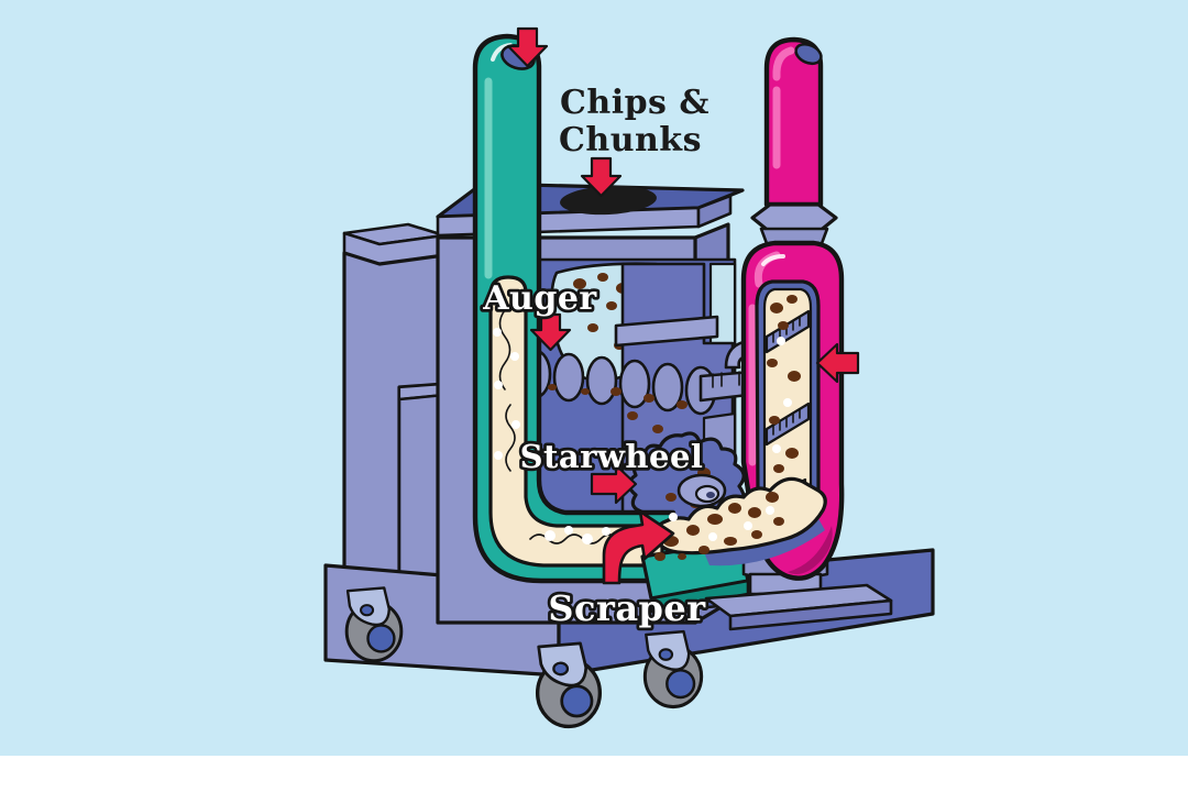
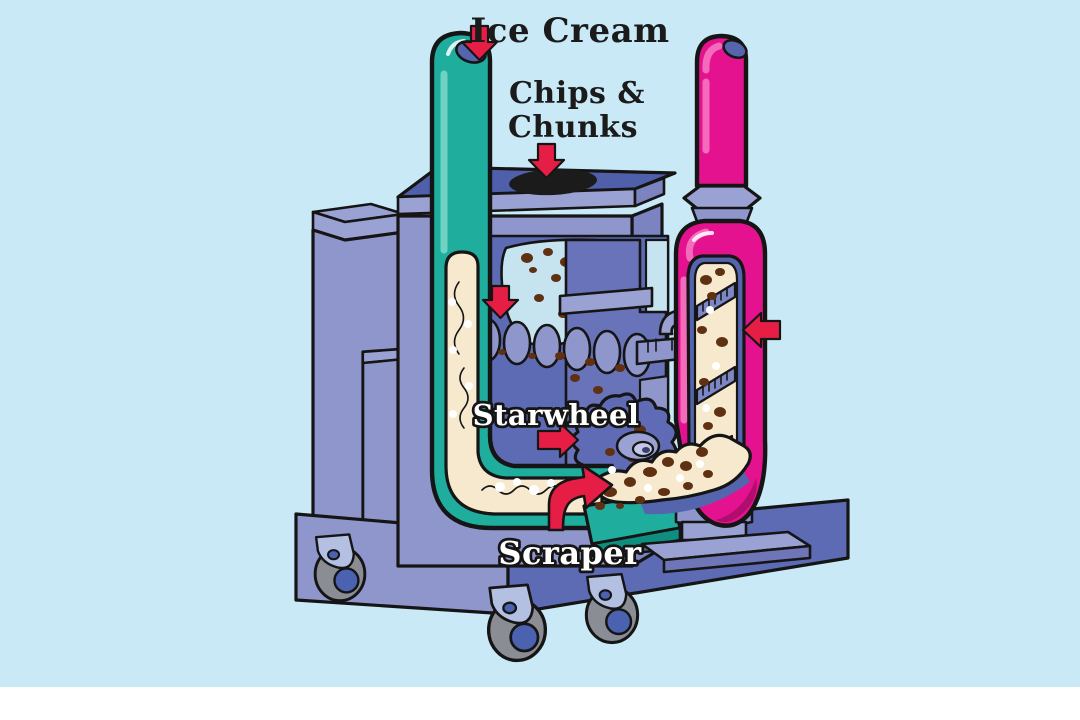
+ Ice Cream
  Chips &
  Chunks
- Auger
  Starwheel
  Scraper
